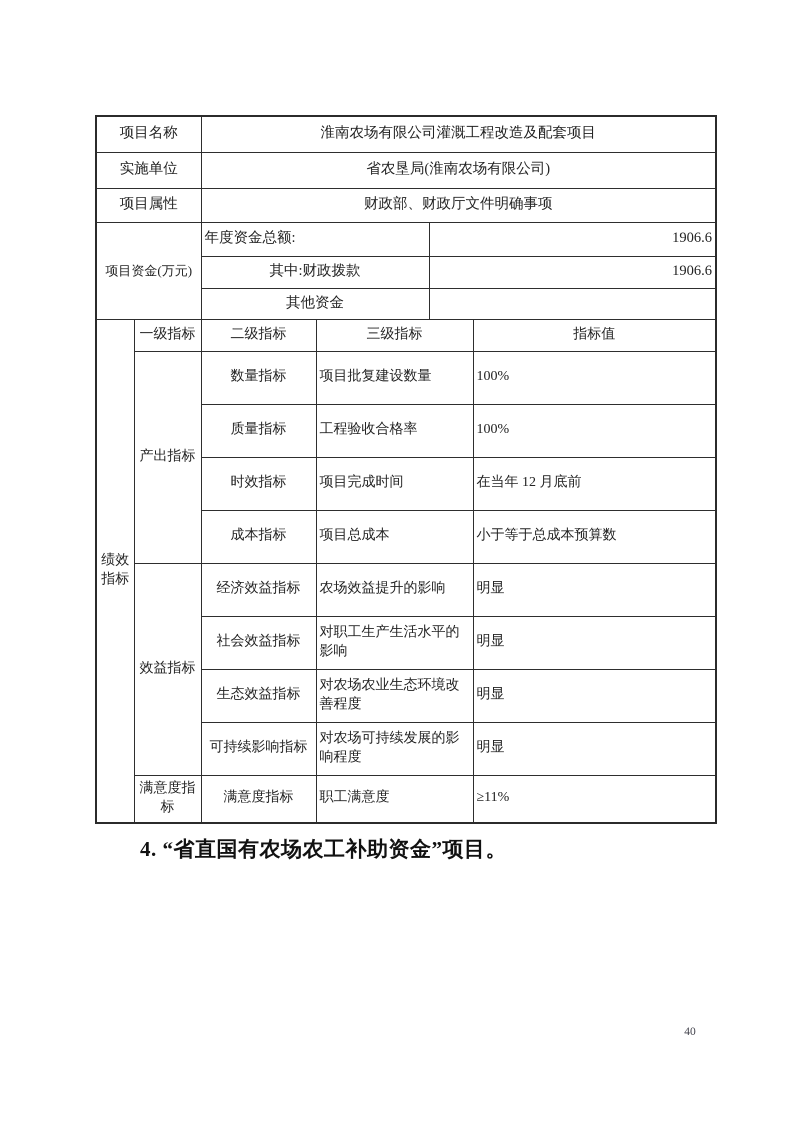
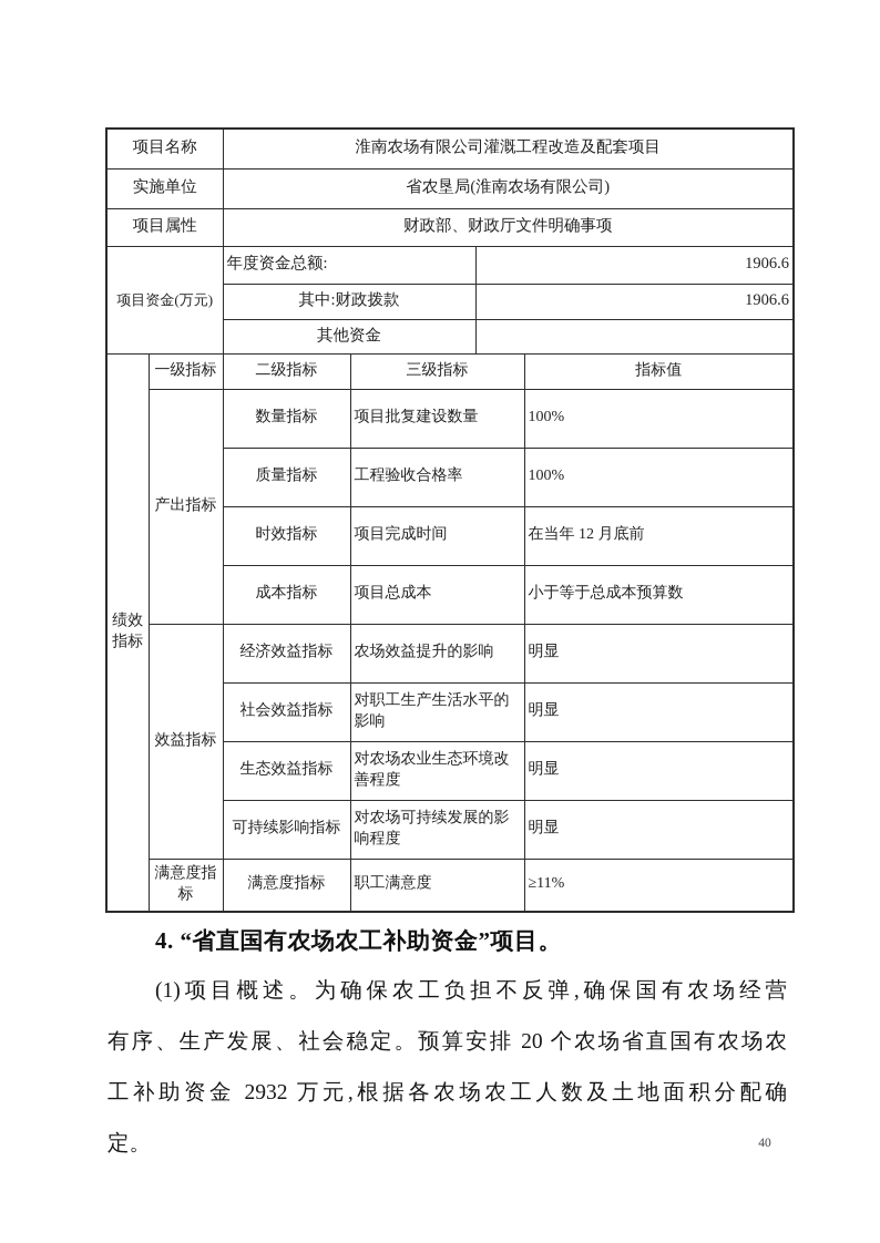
  项目名称	淮南农场有限公司灌溉工程改造及配套项目
  实施单位	省农垦局(淮南农场有限公司)
  项目属性	财政部、财政厅文件明确事项
  项目资金(万元)	年度资金总额:	1906.6
  其中:财政拨款	1906.6
  其他资金
  绩效指标	一级指标	二级指标	三级指标	指标值
  产出指标	数量指标	项目批复建设数量	100%
  质量指标	工程验收合格率	100%
  时效指标	项目完成时间	在当年 12 月底前
  成本指标	项目总成本	小于等于总成本预算数
  效益指标	经济效益指标	农场效益提升的影响	明显
  社会效益指标	对职工生产生活水平的影响	明显
  生态效益指标	对农场农业生态环境改善程度	明显
  可持续影响指标	对农场可持续发展的影响程度	明显
  满意度指标	满意度指标	职工满意度	≥11%
  4. “省直国有农场农工补助资金”项目。
+ (1)项目概述。为确保农工负担不反弹,确保国有农场经营
+ 有序、生产发展、社会稳定。预算安排 20 个农场省直国有农场农
+ 工补助资金 2932 万元,根据各农场农工人数及土地面积分配确
+ 定。
  40
